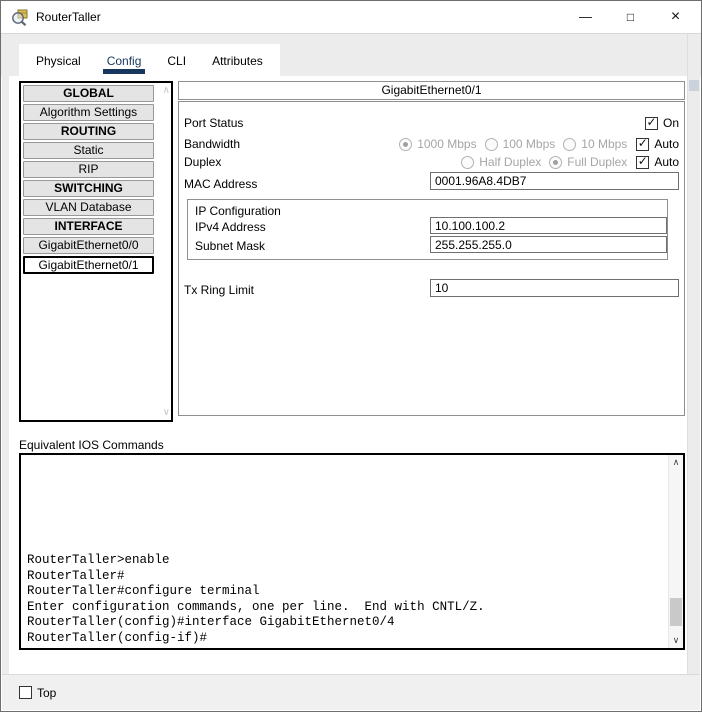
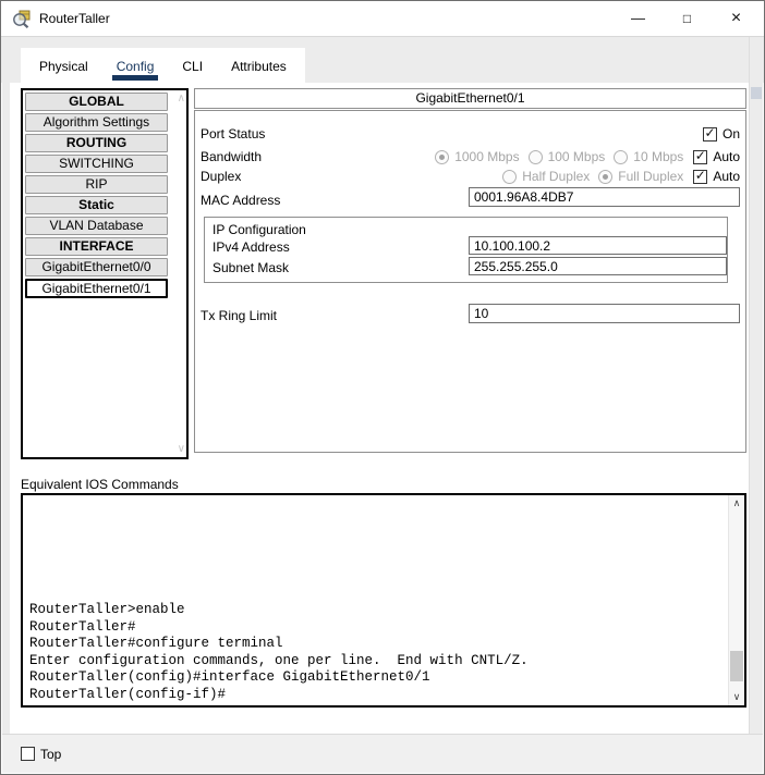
  RouterTaller
  —
  □
  ×
  Physical
  Config
  CLI
  Attributes
  GLOBAL
  Algorithm Settings
  ROUTING
- Static
+ SWITCHING
  RIP
- SWITCHING
+ Static
  VLAN Database
  INTERFACE
  GigabitEthernet0/0
  GigabitEthernet0/1
  ∧
  ∨
  GigabitEthernet0/1
  Port Status
  ✓
  On
  Bandwidth
  1000 Mbps
  100 Mbps
  10 Mbps
  ✓
  Auto
  Duplex
  Half Duplex
  Full Duplex
  ✓
  Auto
  MAC Address
  0001.96A8.4DB7
  IP Configuration
  IPv4 Address
  10.100.100.2
  Subnet Mask
  255.255.255.0
  Tx Ring Limit
  10
  Equivalent IOS Commands
  RouterTaller>enable
  RouterTaller#
  RouterTaller#configure terminal
  Enter configuration commands, one per line. End with CNTL/Z.
- RouterTaller(config)#interface GigabitEthernet0/4
+ RouterTaller(config)#interface GigabitEthernet0/1
  RouterTaller(config-if)#
  ∧
  ∨
  Top
